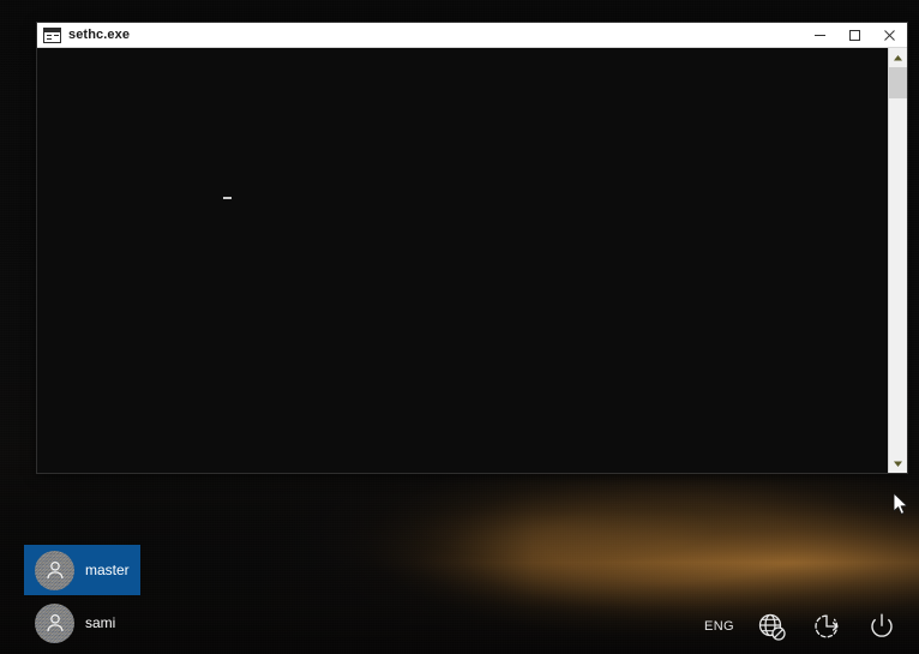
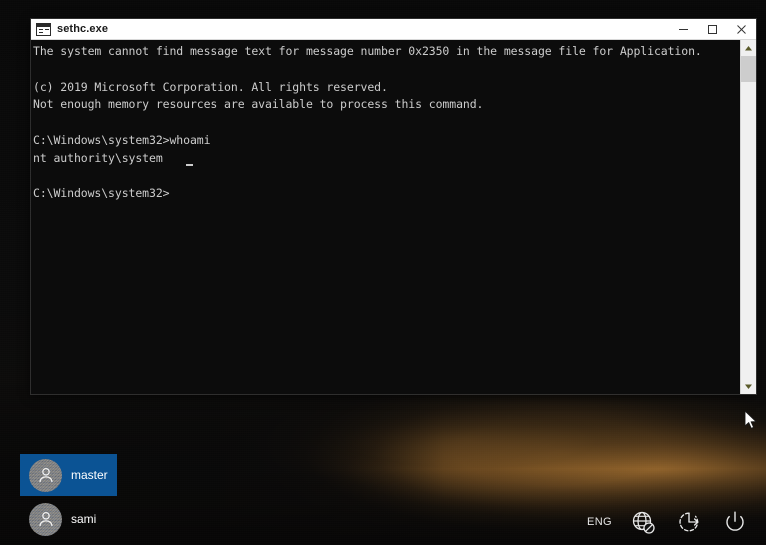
  sethc.exe
+ The system cannot find message text for message number 0x2350 in the message file for Application.
+ (c) 2019 Microsoft Corporation. All rights reserved.
+ Not enough memory resources are available to process this command.
+ C:\Windows\system32>whoami
+ nt authority\system
+ C:\Windows\system32>
  master
  sami
  ENG
